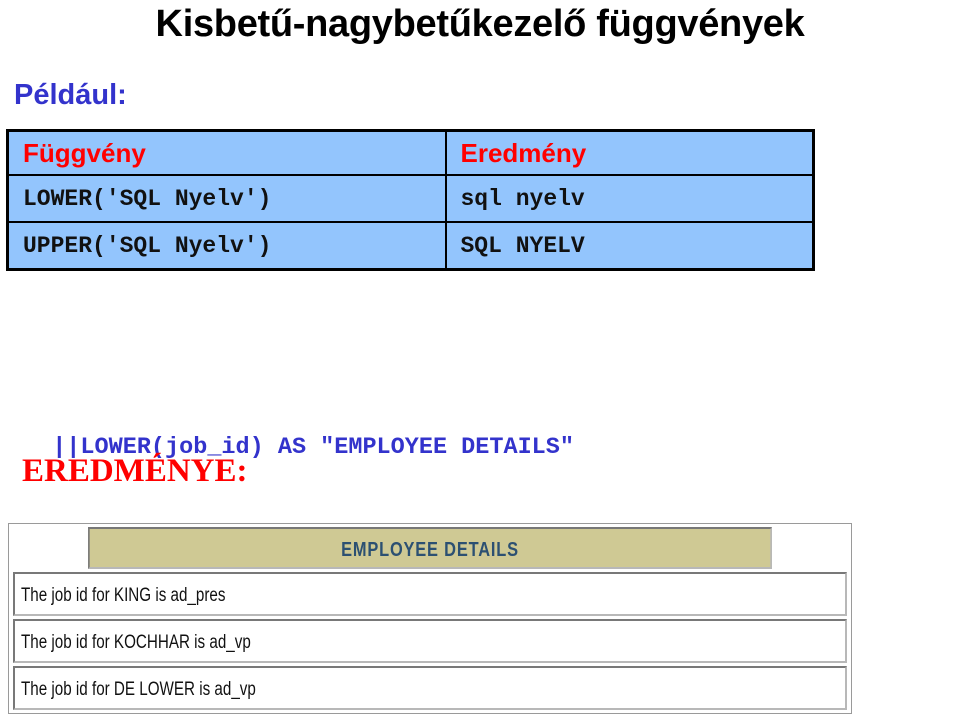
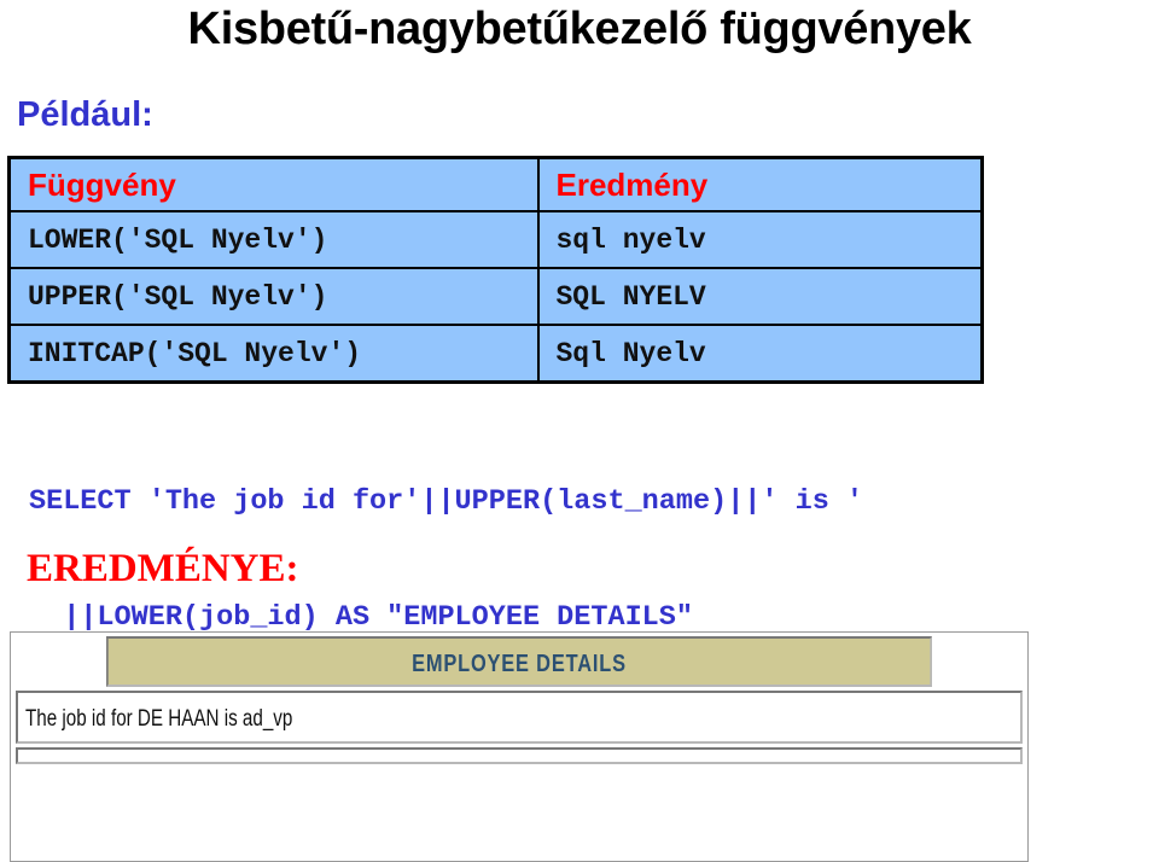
  Kisbetű-nagybetűkezelő függvények
  Például:
  Függvény	Eredmény
  LOWER('SQL Nyelv')	sql nyelv
  UPPER('SQL Nyelv')	SQL NYELV
+ INITCAP('SQL Nyelv')	Sql Nyelv
+ SELECT 'The job id for'||UPPER(last_name)||' is '
  ||LOWER(job_id) AS "EMPLOYEE DETAILS"
  EREDMÉNYE:
  EMPLOYEE DETAILS
- The job id for KING is ad_pres
- The job id for KOCHHAR is ad_vp
- The job id for DE LOWER is ad_vp
+ The job id for DE HAAN is ad_vp
